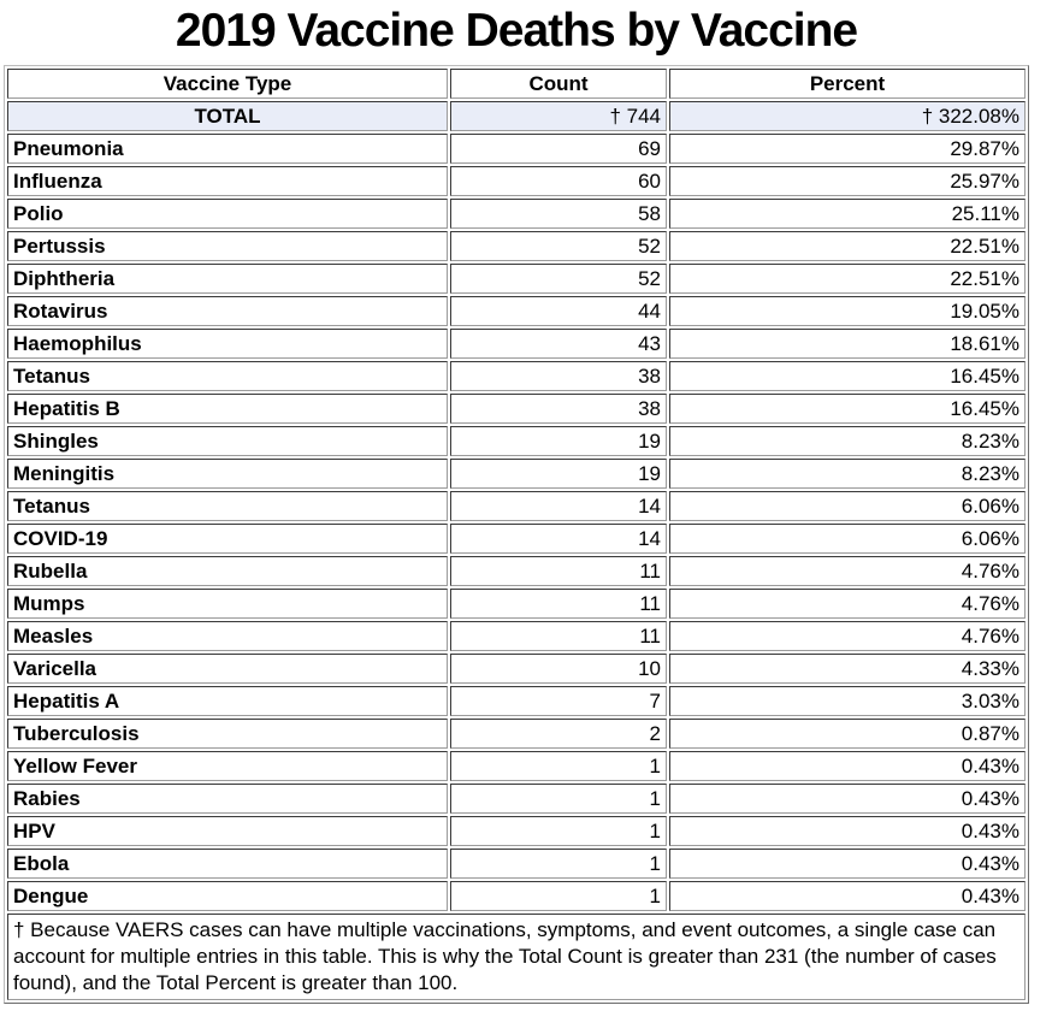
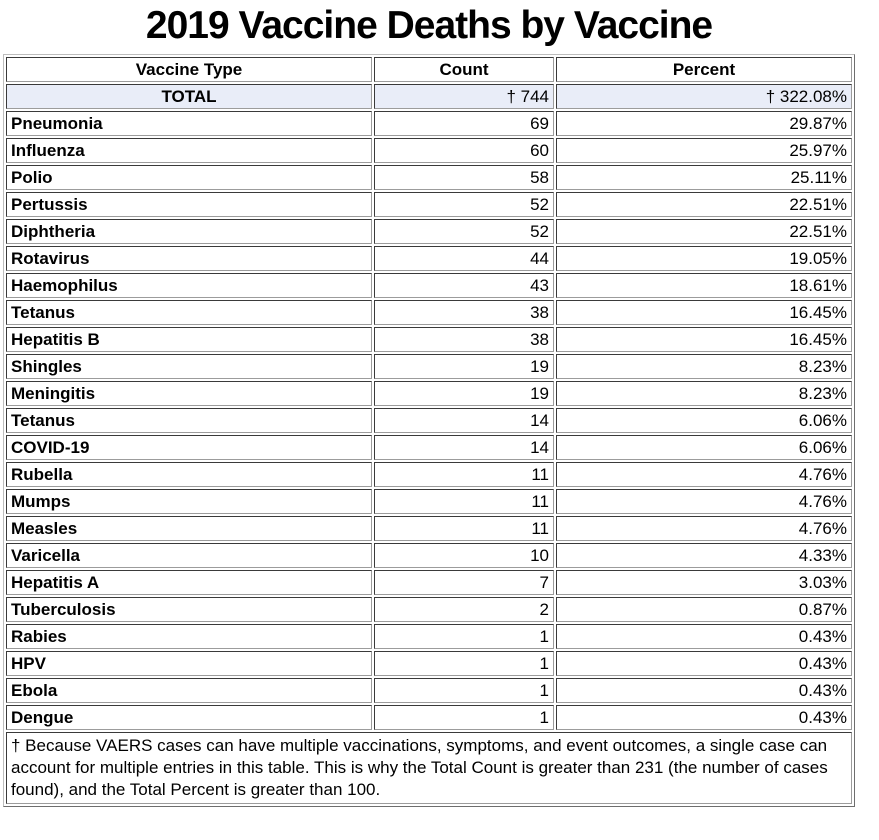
  2019 Vaccine Deaths by Vaccine
  Vaccine Type	Count	Percent
  TOTAL	† 744	† 322.08%
  Pneumonia	69	29.87%
  Influenza	60	25.97%
  Polio	58	25.11%
  Pertussis	52	22.51%
  Diphtheria	52	22.51%
  Rotavirus	44	19.05%
  Haemophilus	43	18.61%
  Tetanus	38	16.45%
  Hepatitis B	38	16.45%
  Shingles	19	8.23%
  Meningitis	19	8.23%
  Tetanus	14	6.06%
  COVID-19	14	6.06%
  Rubella	11	4.76%
  Mumps	11	4.76%
  Measles	11	4.76%
  Varicella	10	4.33%
  Hepatitis A	7	3.03%
  Tuberculosis	2	0.87%
- Yellow Fever	1	0.43%
  Rabies	1	0.43%
  HPV	1	0.43%
  Ebola	1	0.43%
  Dengue	1	0.43%
  † Because VAERS cases can have multiple vaccinations, symptoms, and event outcomes, a single case can account for multiple entries in this table. This is why the Total Count is greater than 231 (the number of cases found), and the Total Percent is greater than 100.
